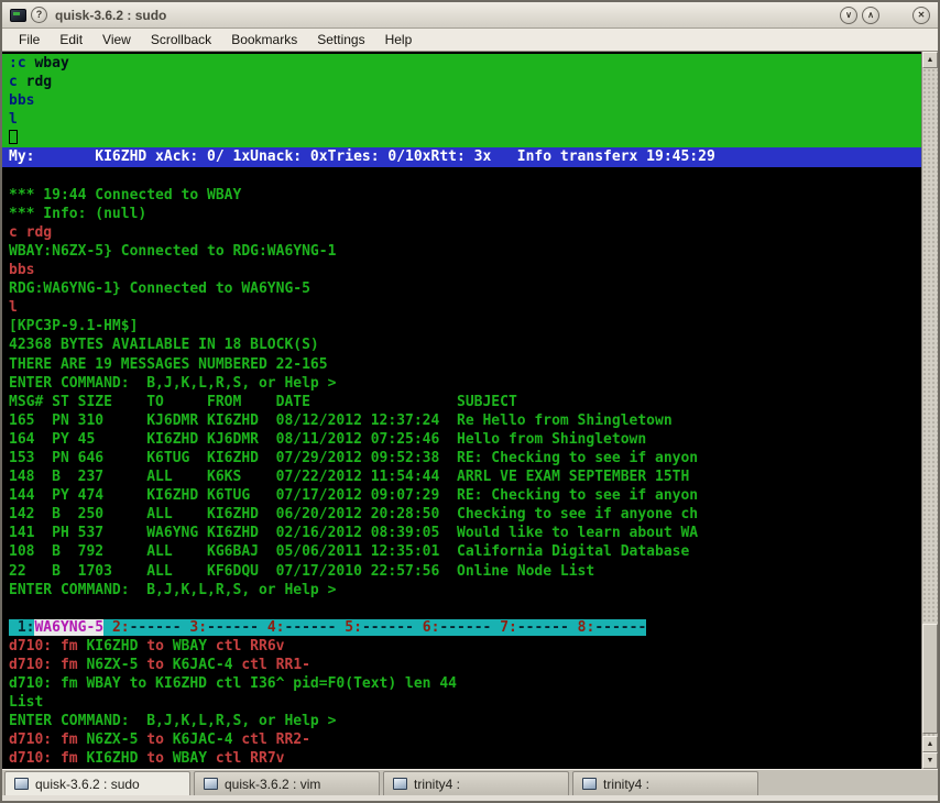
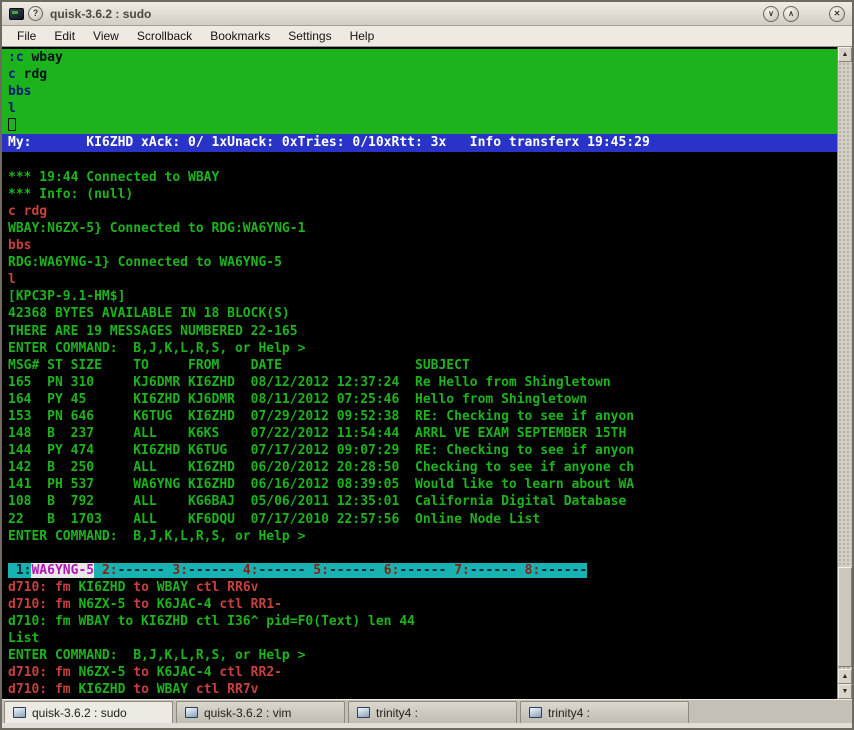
  ?
  quisk-3.6.2 : sudo
  ∨
  ∧
  ✕
  File
  Edit
  View
  Scrollback
  Bookmarks
  Settings
  Help
  :c wbay
  c rdg
  bbs
  l
  My: KI6ZHD xAck: 0/ 1xUnack: 0xTries: 0/10xRtt: 3x Info transferx 19:45:29
  *** 19:44 Connected to WBAY
  *** Info: (null)
  c rdg
  WBAY:N6ZX-5} Connected to RDG:WA6YNG-1
  bbs
  RDG:WA6YNG-1} Connected to WA6YNG-5
  l
  [KPC3P-9.1-HM$]
  42368 BYTES AVAILABLE IN 18 BLOCK(S)
  THERE ARE 19 MESSAGES NUMBERED 22-165
  ENTER COMMAND: B,J,K,L,R,S, or Help >
  MSG# ST SIZE TO FROM DATE SUBJECT
  165 PN 310 KJ6DMR KI6ZHD 08/12/2012 12:37:24 Re Hello from Shingletown
  164 PY 45 KI6ZHD KJ6DMR 08/11/2012 07:25:46 Hello from Shingletown
  153 PN 646 K6TUG KI6ZHD 07/29/2012 09:52:38 RE: Checking to see if anyon
  148 B 237 ALL K6KS 07/22/2012 11:54:44 ARRL VE EXAM SEPTEMBER 15TH
  144 PY 474 KI6ZHD K6TUG 07/17/2012 09:07:29 RE: Checking to see if anyon
  142 B 250 ALL KI6ZHD 06/20/2012 20:28:50 Checking to see if anyone ch
- 141 PH 537 WA6YNG KI6ZHD 02/16/2012 08:39:05 Would like to learn about WA
+ 141 PH 537 WA6YNG KI6ZHD 06/16/2012 08:39:05 Would like to learn about WA
  108 B 792 ALL KG6BAJ 05/06/2011 12:35:01 California Digital Database
  22 B 1703 ALL KF6DQU 07/17/2010 22:57:56 Online Node List
  ENTER COMMAND: B,J,K,L,R,S, or Help >
  1:WA6YNG-5 2:------ 3:------ 4:------ 5:------ 6:------ 7:------ 8:------
  d710: fm KI6ZHD to WBAY ctl RR6v
  d710: fm N6ZX-5 to K6JAC-4 ctl RR1-
  d710: fm WBAY to KI6ZHD ctl I36^ pid=F0(Text) len 44
  List
  ENTER COMMAND: B,J,K,L,R,S, or Help >
  d710: fm N6ZX-5 to K6JAC-4 ctl RR2-
  d710: fm KI6ZHD to WBAY ctl RR7v
  quisk-3.6.2 : sudo
  quisk-3.6.2 : vim
  trinity4 :
  trinity4 :
